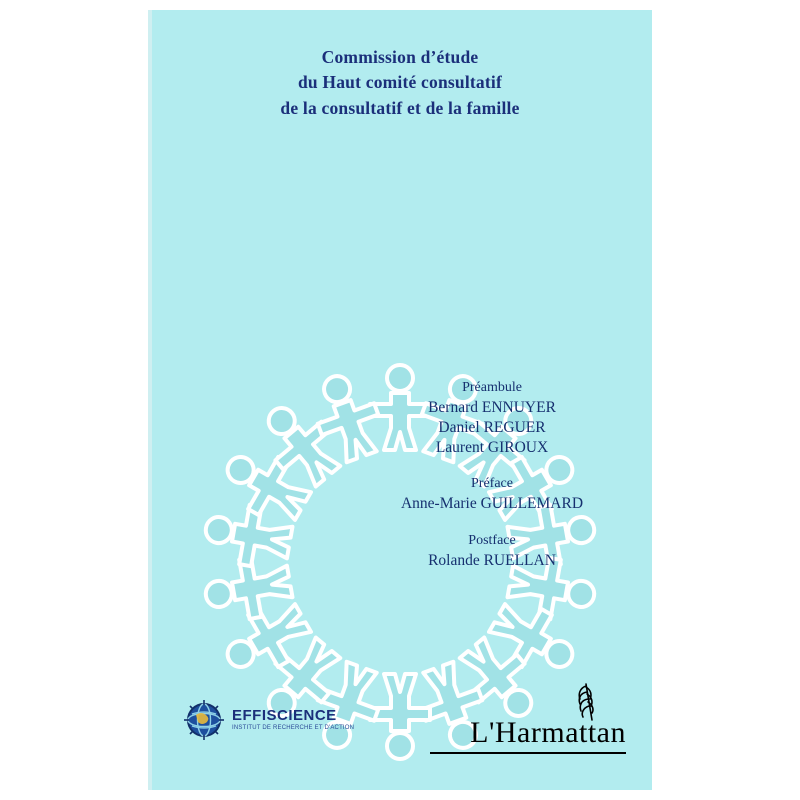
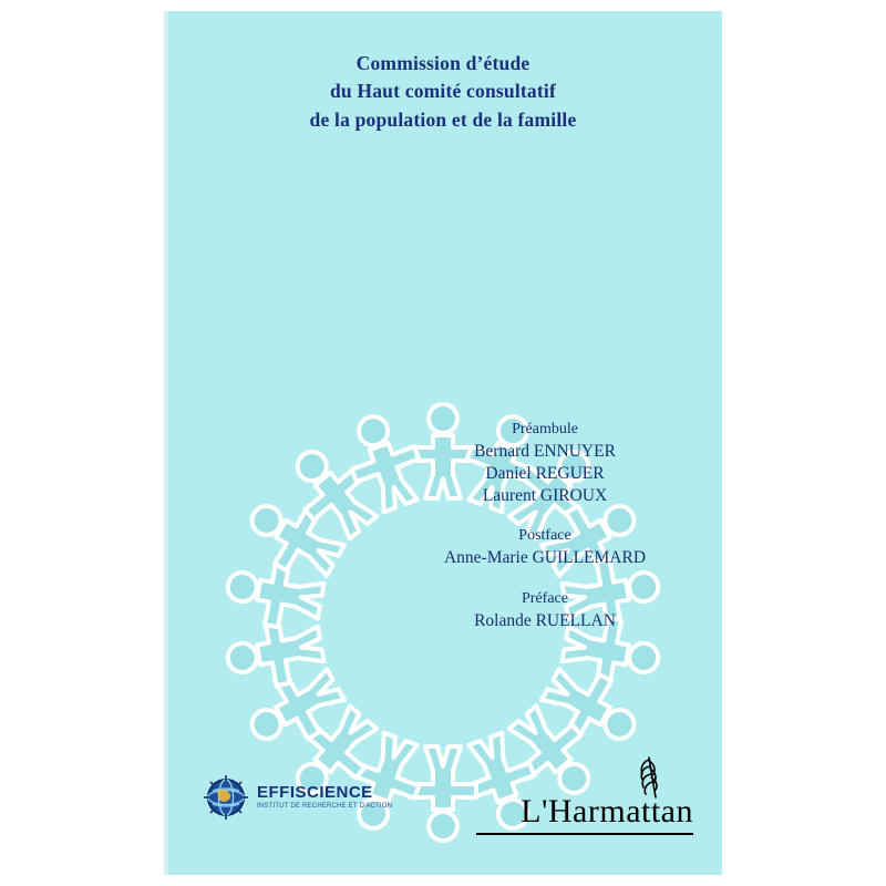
  Commission d’étude
  du Haut comité consultatif
- de la consultatif et de la famille
+ de la population et de la famille
  Préambule
  Bernard ENNUYER
  Daniel REGUER
  Laurent GIROUX
- Préface
+ Postface
  Anne-Marie GUILLEMARD
- Postface
+ Préface
  Rolande RUELLAN
  EFFISCIENCE
  L'Harmattan
